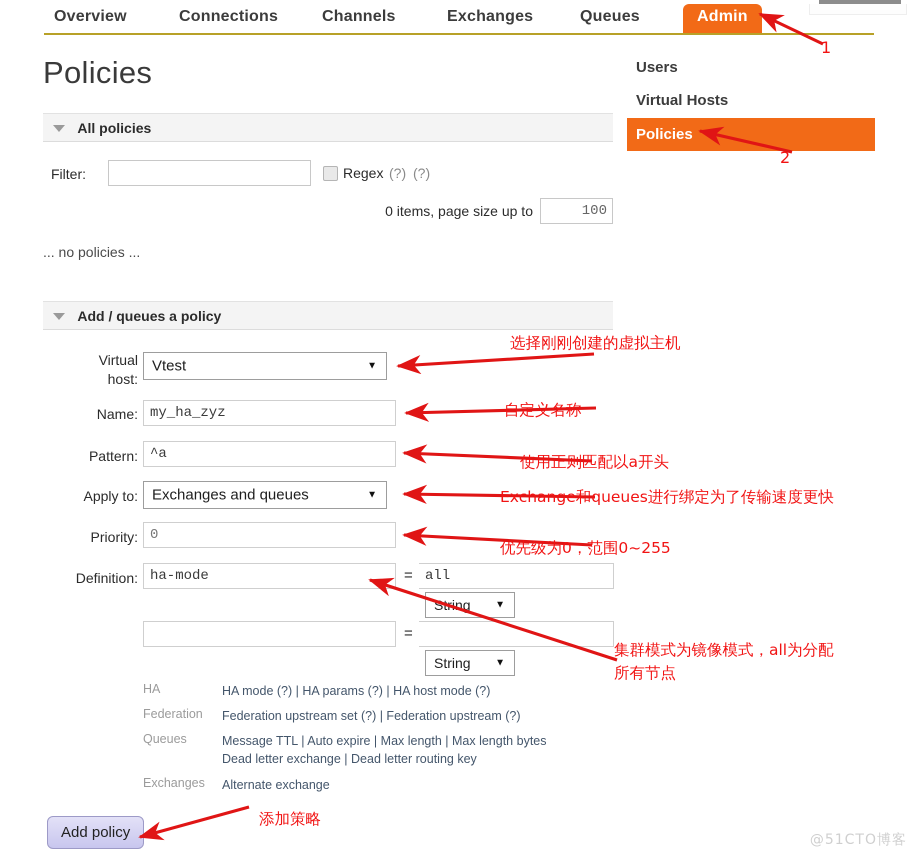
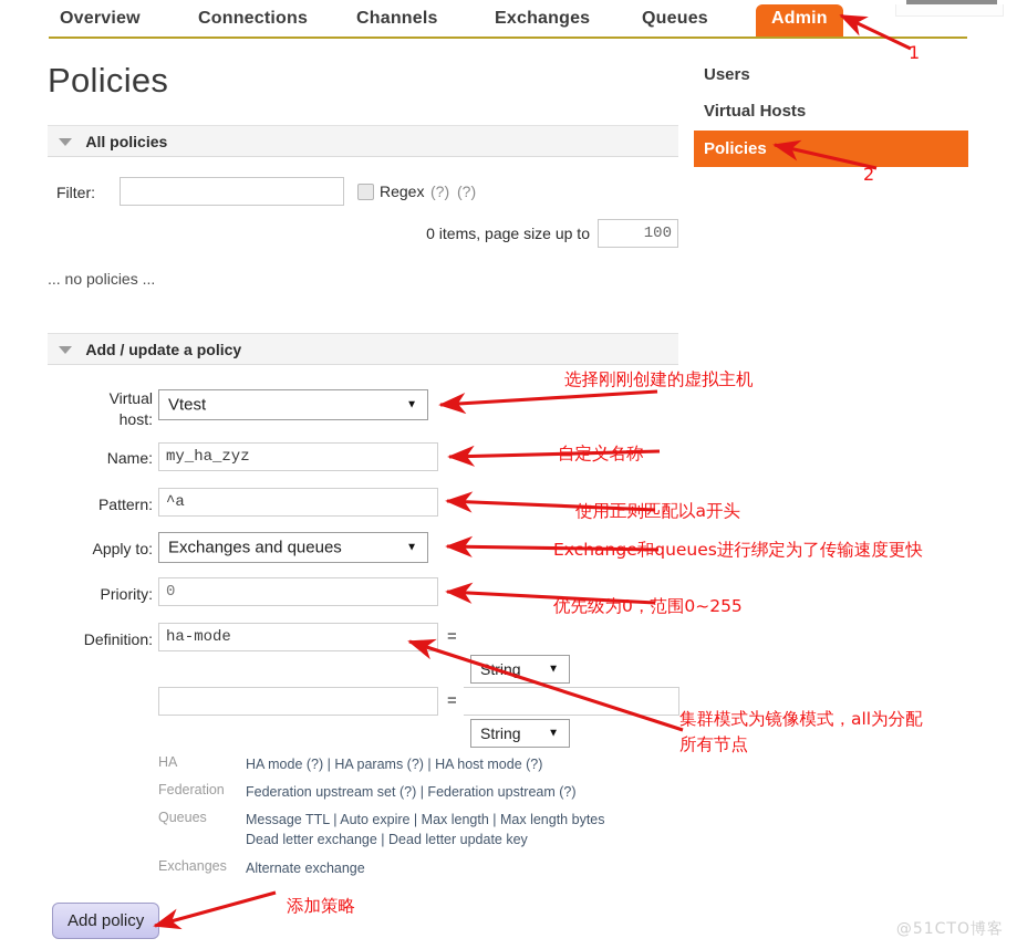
  Overview
  Connections
  Channels
  Exchanges
  Queues
  Admin
  Policies
  Users
  Virtual Hosts
  Policies
  All policies
  Filter:
  Regex
  (?)
  (?)
  0 items, page size up to
  100
  ... no policies ...
- Add / queues a policy
+ Add / update a policy
  Virtual
  host:
  Vtest
  ▼
  Name:
  my_ha_zyz
  Pattern:
  ^a
  Apply to:
  Exchanges and queues
  ▼
  Priority:
  0
  Definition:
  ha-mode
  =
- all
  ▼
  =
  String
  ▼
  HA
  HA mode (?) | HA params (?) | HA host mode (?)
  Federation
  Federation upstream set (?) | Federation upstream (?)
  Queues
  Message TTL | Auto expire | Max length | Max length bytes
- Dead letter exchange | Dead letter routing key
+ Dead letter exchange | Dead letter update key
  Exchanges
  Alternate exchange
  Add policy
  1
  2
  选择刚刚创建的虚拟主机
  自定义名称
  使用正则匹配以a开头
  Exchange和queues进行绑定为了传输速度更快
  优先级为0，范围0~255
  集群模式为镜像模式，all为分配
  所有节点
  添加策略
  @51CTO博客
